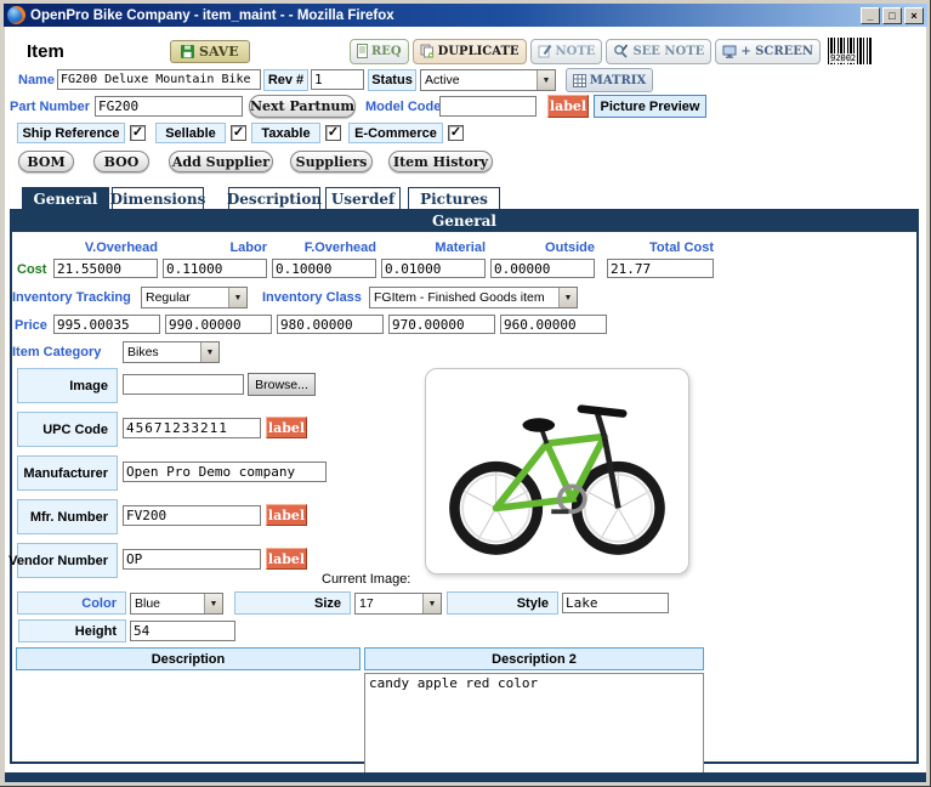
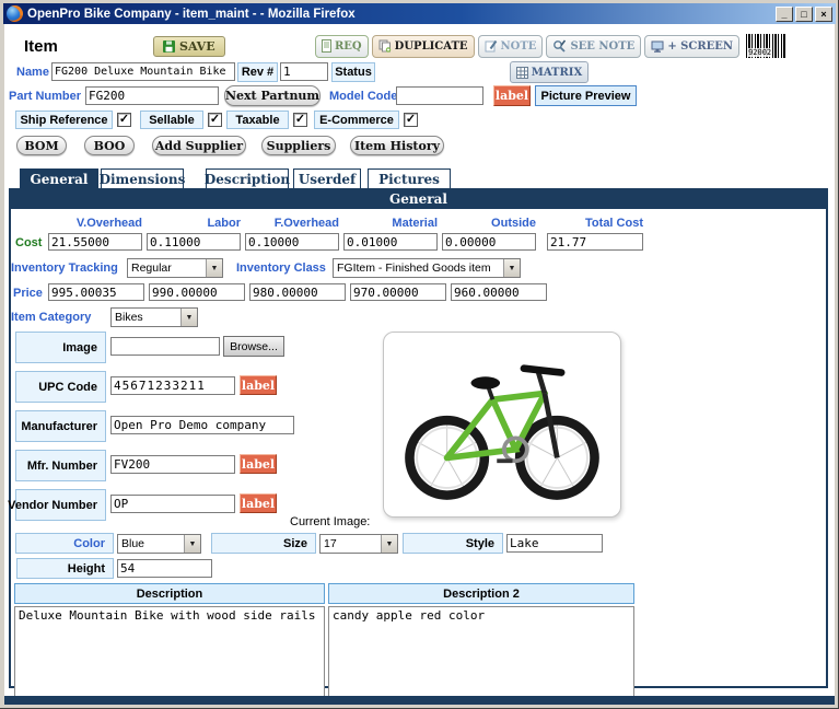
  OpenPro Bike Company - item_maint - - Mozilla Firefox
  _
  □
  ×
  Item
  SAVE
  REQ
  DUPLICATE
  NOTE
  SEE NOTE
  + SCREEN
  92002
  Name
  FG200 Deluxe Mountain Bike
  Rev #
  1
  Status
- Active
  MATRIX
  Part Number
  FG200
  Next Partnum
  Model Code
  label
  Picture Preview
  Ship Reference
  ✓
  Sellable
  ✓
  Taxable
  ✓
  E-Commerce
  ✓
  BOM
  BOO
  Add Supplier
  Suppliers
  Item History
  General
  Dimensions
  Description
  Userdef
  Pictures
  General
  V.Overhead
  Labor
  F.Overhead
  Material
  Outside
  Total Cost
  Cost
  21.55000
  0.11000
  0.10000
  0.01000
  0.00000
  21.77
  Inventory Tracking
  Regular
  Inventory Class
  FGItem - Finished Goods item
  Price
  995.00035
  990.00000
  980.00000
  970.00000
  960.00000
  Item Category
  Bikes
  Image
  Browse...
  UPC Code
  45671233211
  label
  Manufacturer
  Open Pro Demo company
  Mfr. Number
  FV200
  label
  Vendor Number
  OP
  label
  Current Image:
  Color
  Blue
  Size
  17
  Style
  Lake
  Height
  54
  Description
  Description 2
+ Deluxe Mountain Bike with wood side rails
  candy apple red color
